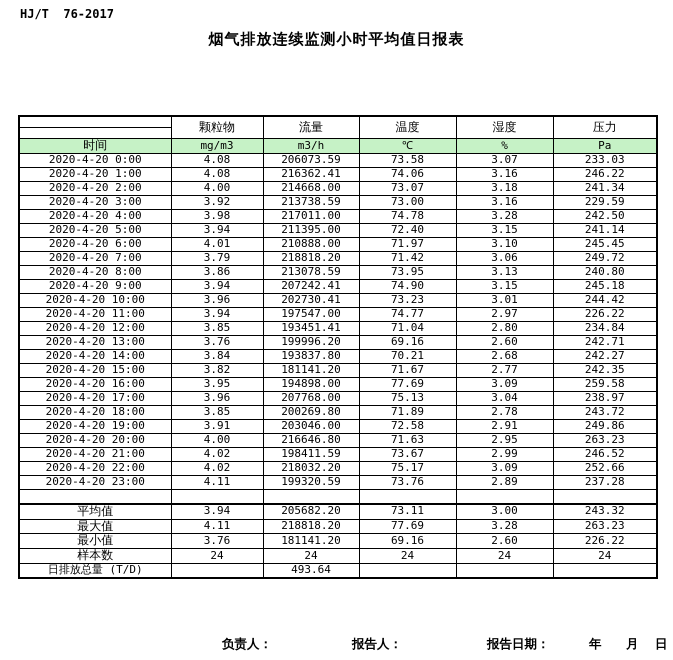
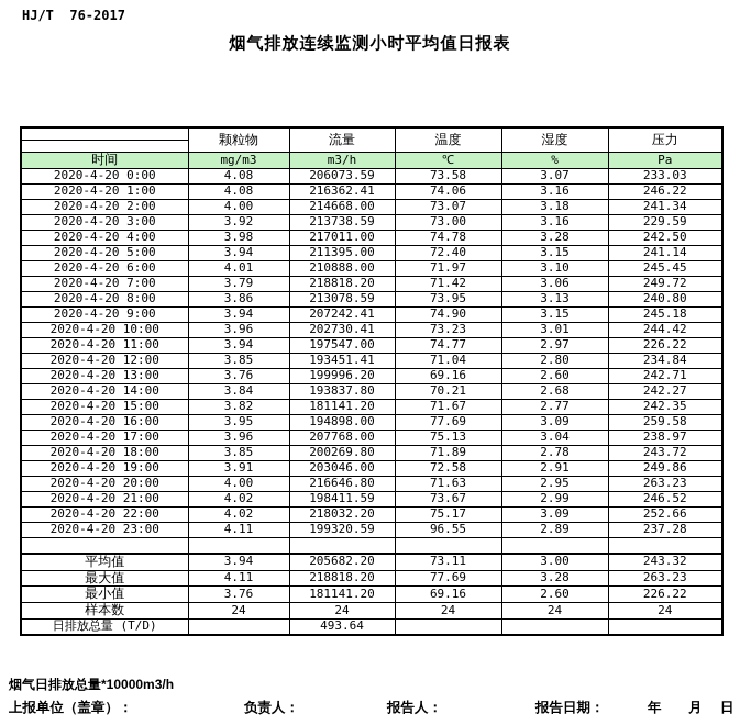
  HJ/T 76-2017
  烟气排放连续监测小时平均值日报表
  	颗粒物	流量	温度	湿度	压力
  时间	mg/m3	m3/h	℃	%	Pa
  2020-4-20 0:00	4.08	206073.59	73.58	3.07	233.03
  2020-4-20 1:00	4.08	216362.41	74.06	3.16	246.22
  2020-4-20 2:00	4.00	214668.00	73.07	3.18	241.34
  2020-4-20 3:00	3.92	213738.59	73.00	3.16	229.59
  2020-4-20 4:00	3.98	217011.00	74.78	3.28	242.50
  2020-4-20 5:00	3.94	211395.00	72.40	3.15	241.14
  2020-4-20 6:00	4.01	210888.00	71.97	3.10	245.45
  2020-4-20 7:00	3.79	218818.20	71.42	3.06	249.72
  2020-4-20 8:00	3.86	213078.59	73.95	3.13	240.80
  2020-4-20 9:00	3.94	207242.41	74.90	3.15	245.18
  2020-4-20 10:00	3.96	202730.41	73.23	3.01	244.42
  2020-4-20 11:00	3.94	197547.00	74.77	2.97	226.22
  2020-4-20 12:00	3.85	193451.41	71.04	2.80	234.84
  2020-4-20 13:00	3.76	199996.20	69.16	2.60	242.71
  2020-4-20 14:00	3.84	193837.80	70.21	2.68	242.27
  2020-4-20 15:00	3.82	181141.20	71.67	2.77	242.35
  2020-4-20 16:00	3.95	194898.00	77.69	3.09	259.58
  2020-4-20 17:00	3.96	207768.00	75.13	3.04	238.97
  2020-4-20 18:00	3.85	200269.80	71.89	2.78	243.72
  2020-4-20 19:00	3.91	203046.00	72.58	2.91	249.86
  2020-4-20 20:00	4.00	216646.80	71.63	2.95	263.23
  2020-4-20 21:00	4.02	198411.59	73.67	2.99	246.52
  2020-4-20 22:00	4.02	218032.20	75.17	3.09	252.66
- 2020-4-20 23:00	4.11	199320.59	73.76	2.89	237.28
+ 2020-4-20 23:00	4.11	199320.59	96.55	2.89	237.28
  平均值	3.94	205682.20	73.11	3.00	243.32
  最大值	4.11	218818.20	77.69	3.28	263.23
  最小值	3.76	181141.20	69.16	2.60	226.22
  样本数	24	24	24	24	24
  日排放总量 (T/D)		493.64
+ 烟气日排放总量*10000m3/h
+ 上报单位（盖章）：
  负责人：
  报告人：
  报告日期：
  年
  月
  日
